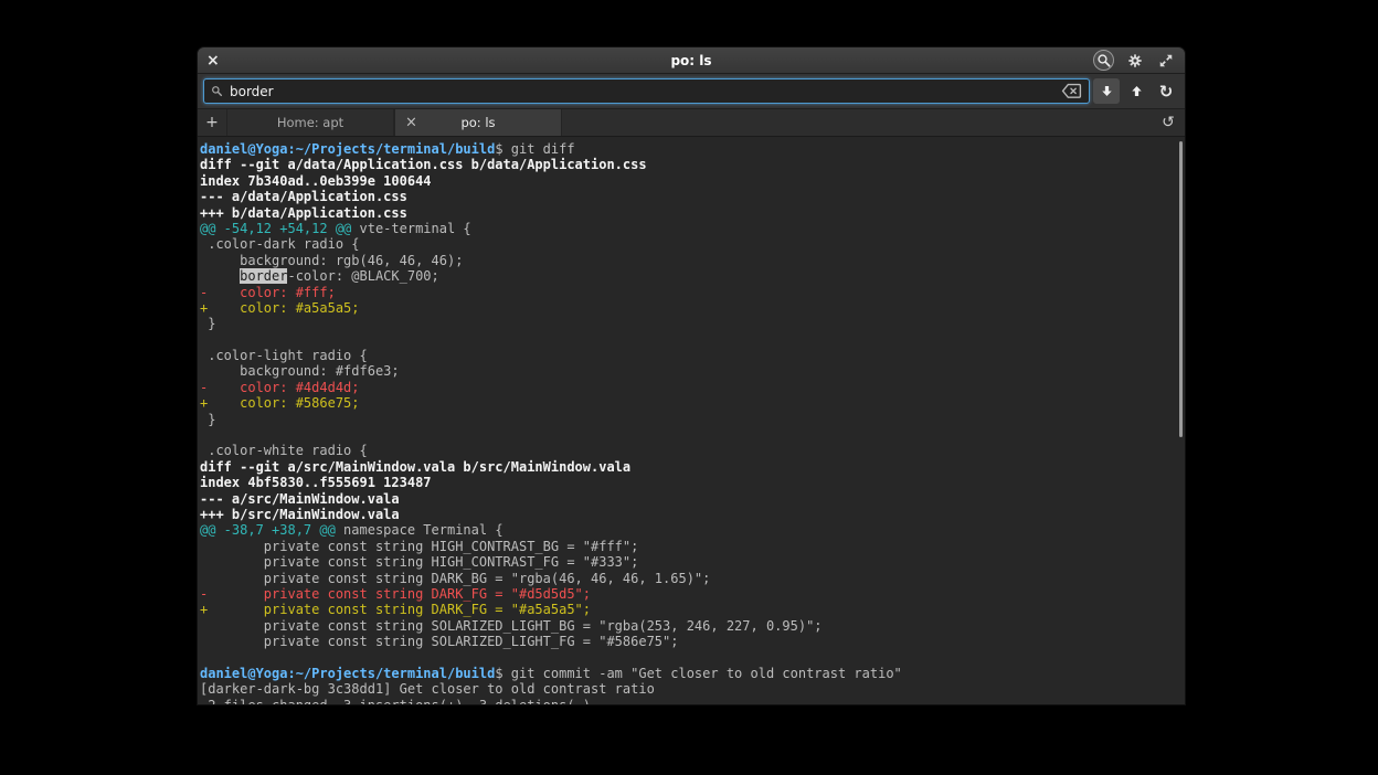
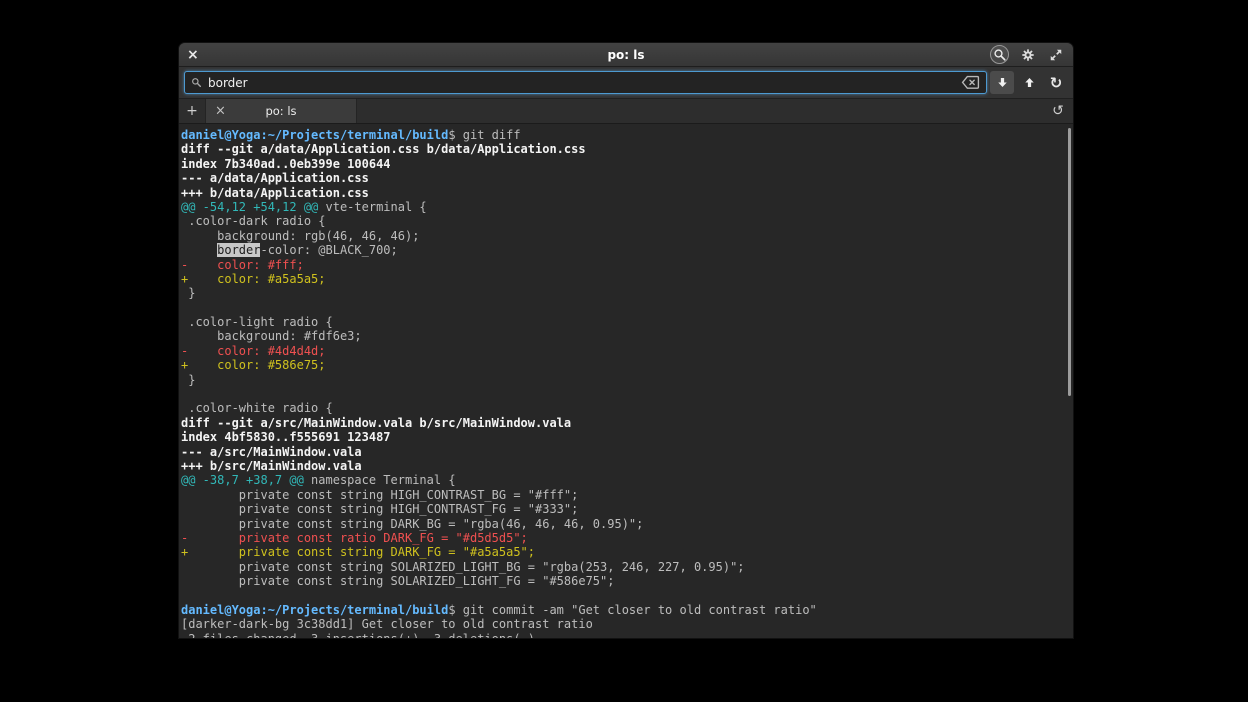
  ×
  po: ls
  border
  ↻
  +
- Home: apt
  ×
  po: ls
  ↺
  daniel@Yoga:~/Projects/terminal/build$ git diff
  diff --git a/data/Application.css b/data/Application.css
  index 7b340ad..0eb399e 100644
  --- a/data/Application.css
  +++ b/data/Application.css
  @@ -54,12 +54,12 @@ vte-terminal {
  .color-dark radio {
  background: rgb(46, 46, 46);
  border-color: @BLACK_700;
  - color: #fff;
  + color: #a5a5a5;
  }
  .color-light radio {
  background: #fdf6e3;
  - color: #4d4d4d;
  + color: #586e75;
  }
  .color-white radio {
  diff --git a/src/MainWindow.vala b/src/MainWindow.vala
  index 4bf5830..f555691 123487
  --- a/src/MainWindow.vala
  +++ b/src/MainWindow.vala
  @@ -38,7 +38,7 @@ namespace Terminal {
  private const string HIGH_CONTRAST_BG = "#fff";
  private const string HIGH_CONTRAST_FG = "#333";
- private const string DARK_BG = "rgba(46, 46, 46, 1.65)";
+ private const string DARK_BG = "rgba(46, 46, 46, 0.95)";
- - private const string DARK_FG = "#d5d5d5";
+ - private const ratio DARK_FG = "#d5d5d5";
  + private const string DARK_FG = "#a5a5a5";
  private const string SOLARIZED_LIGHT_BG = "rgba(253, 246, 227, 0.95)";
  private const string SOLARIZED_LIGHT_FG = "#586e75";
  daniel@Yoga:~/Projects/terminal/build$ git commit -am "Get closer to old contrast ratio"
  [darker-dark-bg 3c38dd1] Get closer to old contrast ratio
